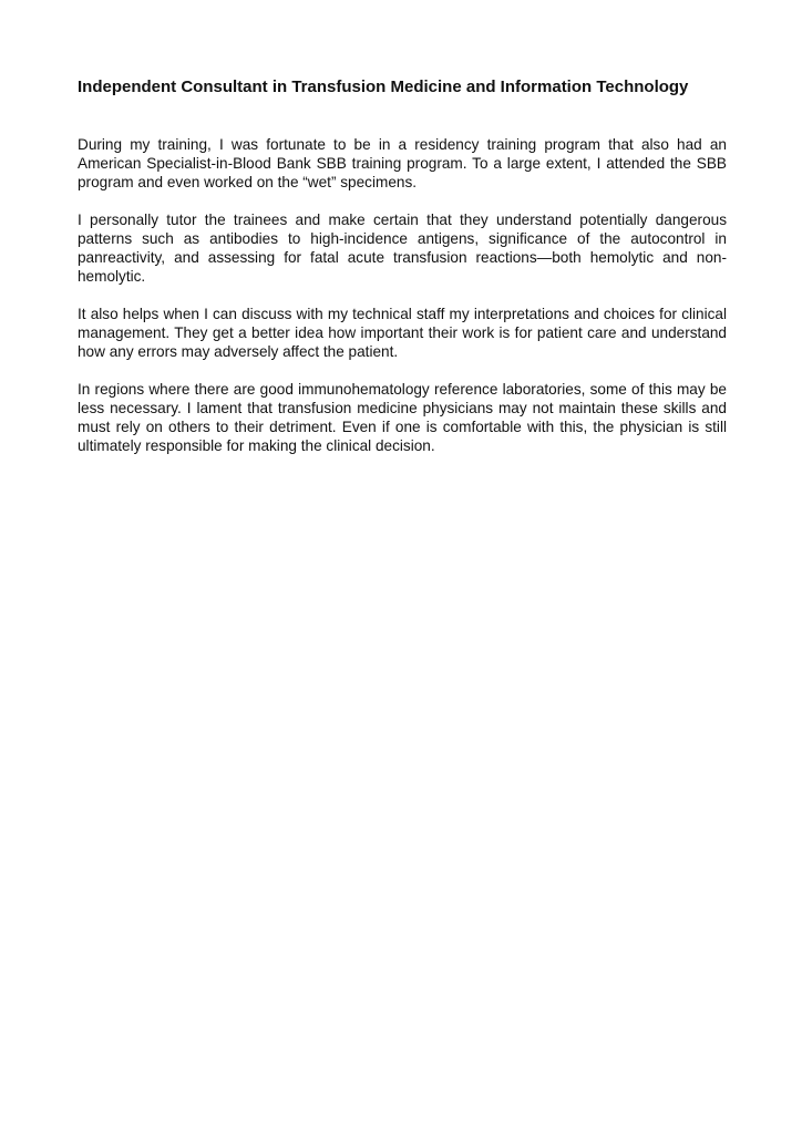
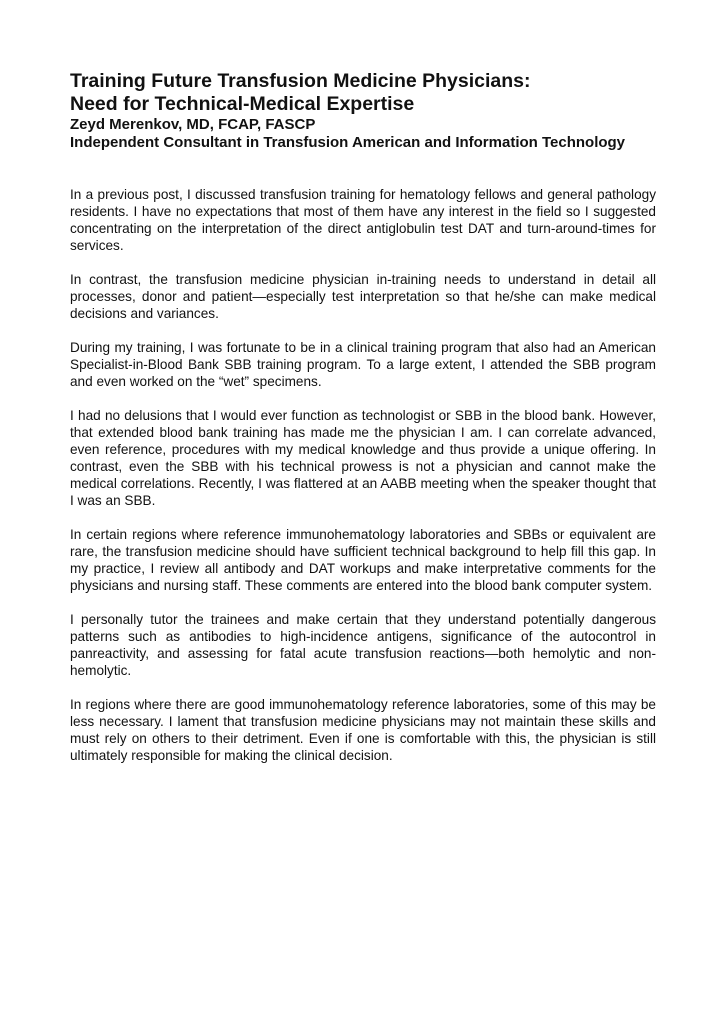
+ Training Future Transfusion Medicine Physicians:
+ Need for Technical-Medical Expertise
+ Zeyd Merenkov, MD, FCAP, FASCP
- Independent Consultant in Transfusion Medicine and Information Technology
+ Independent Consultant in Transfusion American and Information Technology
+ In a previous post, I discussed transfusion training for hematology fellows and general pathology residents. I have no expectations that most of them have any interest in the field so I suggested concentrating on the interpretation of the direct antiglobulin test DAT and turn-around-times for services.
+ In contrast, the transfusion medicine physician in-training needs to understand in detail all processes, donor and patient—especially test interpretation so that he/she can make medical decisions and variances.
- During my training, I was fortunate to be in a residency training program that also had an American Specialist-in-Blood Bank SBB training program. To a large extent, I attended the SBB program and even worked on the “wet” specimens.
+ During my training, I was fortunate to be in a clinical training program that also had an American Specialist-in-Blood Bank SBB training program. To a large extent, I attended the SBB program and even worked on the “wet” specimens.
+ I had no delusions that I would ever function as technologist or SBB in the blood bank. However, that extended blood bank training has made me the physician I am. I can correlate advanced, even reference, procedures with my medical knowledge and thus provide a unique offering. In contrast, even the SBB with his technical prowess is not a physician and cannot make the medical correlations. Recently, I was flattered at an AABB meeting when the speaker thought that I was an SBB.
+ In certain regions where reference immunohematology laboratories and SBBs or equivalent are rare, the transfusion medicine should have sufficient technical background to help fill this gap. In my practice, I review all antibody and DAT workups and make interpretative comments for the physicians and nursing staff. These comments are entered into the blood bank computer system.
  I personally tutor the trainees and make certain that they understand potentially dangerous patterns such as antibodies to high-incidence antigens, significance of the autocontrol in panreactivity, and assessing for fatal acute transfusion reactions—both hemolytic and non-hemolytic.
- It also helps when I can discuss with my technical staff my interpretations and choices for clinical management. They get a better idea how important their work is for patient care and understand how any errors may adversely affect the patient.
  In regions where there are good immunohematology reference laboratories, some of this may be less necessary. I lament that transfusion medicine physicians may not maintain these skills and must rely on others to their detriment. Even if one is comfortable with this, the physician is still ultimately responsible for making the clinical decision.
